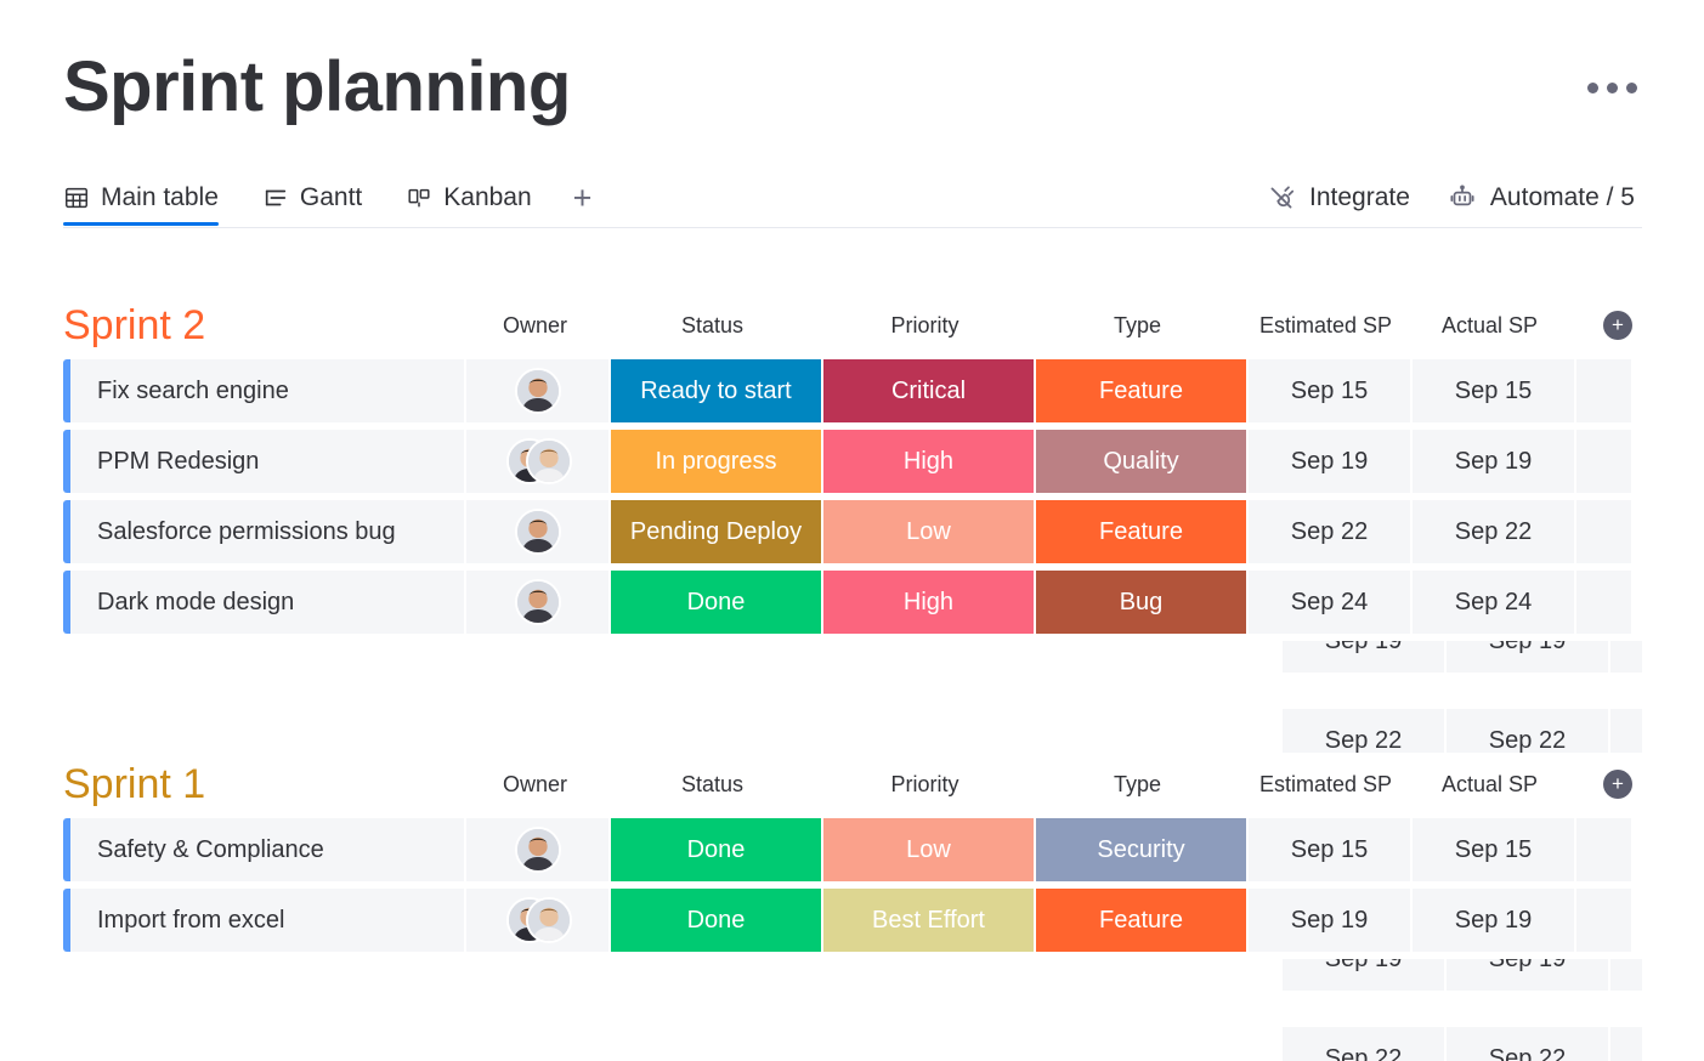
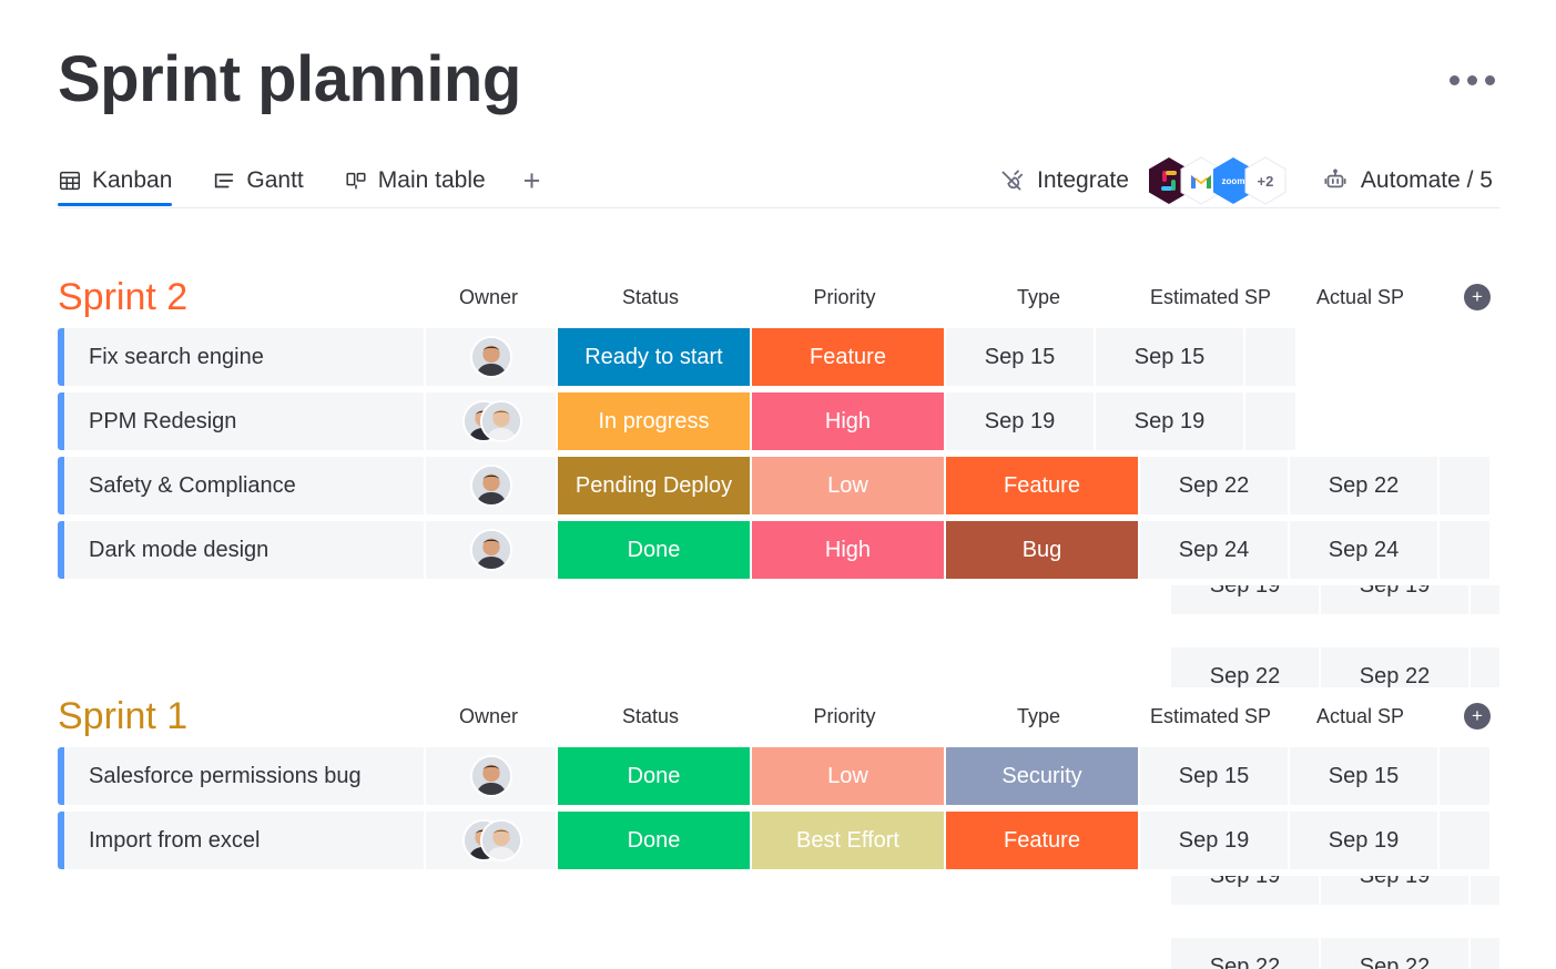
  Sprint planning
- Main table
+ Kanban
  Gantt
- Kanban
+ Main table
  +
  Integrate
+ zoom
+ +2
  Automate / 5
  Sprint 2
  Owner
  Status
  Priority
  Type
  Estimated SP
  Actual SP
  +
  Fix search engine
  Ready to start
- Critical
  Feature
  Sep 15
  Sep 15
  PPM Redesign
  In progress
  High
- Quality
  Sep 19
  Sep 19
- Salesforce permissions bug
+ Safety & Compliance
  Pending Deploy
  Low
  Feature
  Sep 22
  Sep 22
  Dark mode design
  Done
  High
  Bug
  Sep 24
  Sep 24
  Sep 19
  Sep 19
  Sep 22
  Sep 22
  Sprint 1
  Owner
  Status
  Priority
  Type
  Estimated SP
  Actual SP
  +
- Safety & Compliance
+ Salesforce permissions bug
  Done
  Low
  Security
  Sep 15
  Sep 15
  Import from excel
  Done
  Best Effort
  Feature
  Sep 19
  Sep 19
  Sep 19
  Sep 19
  Sep 22
  Sep 22
